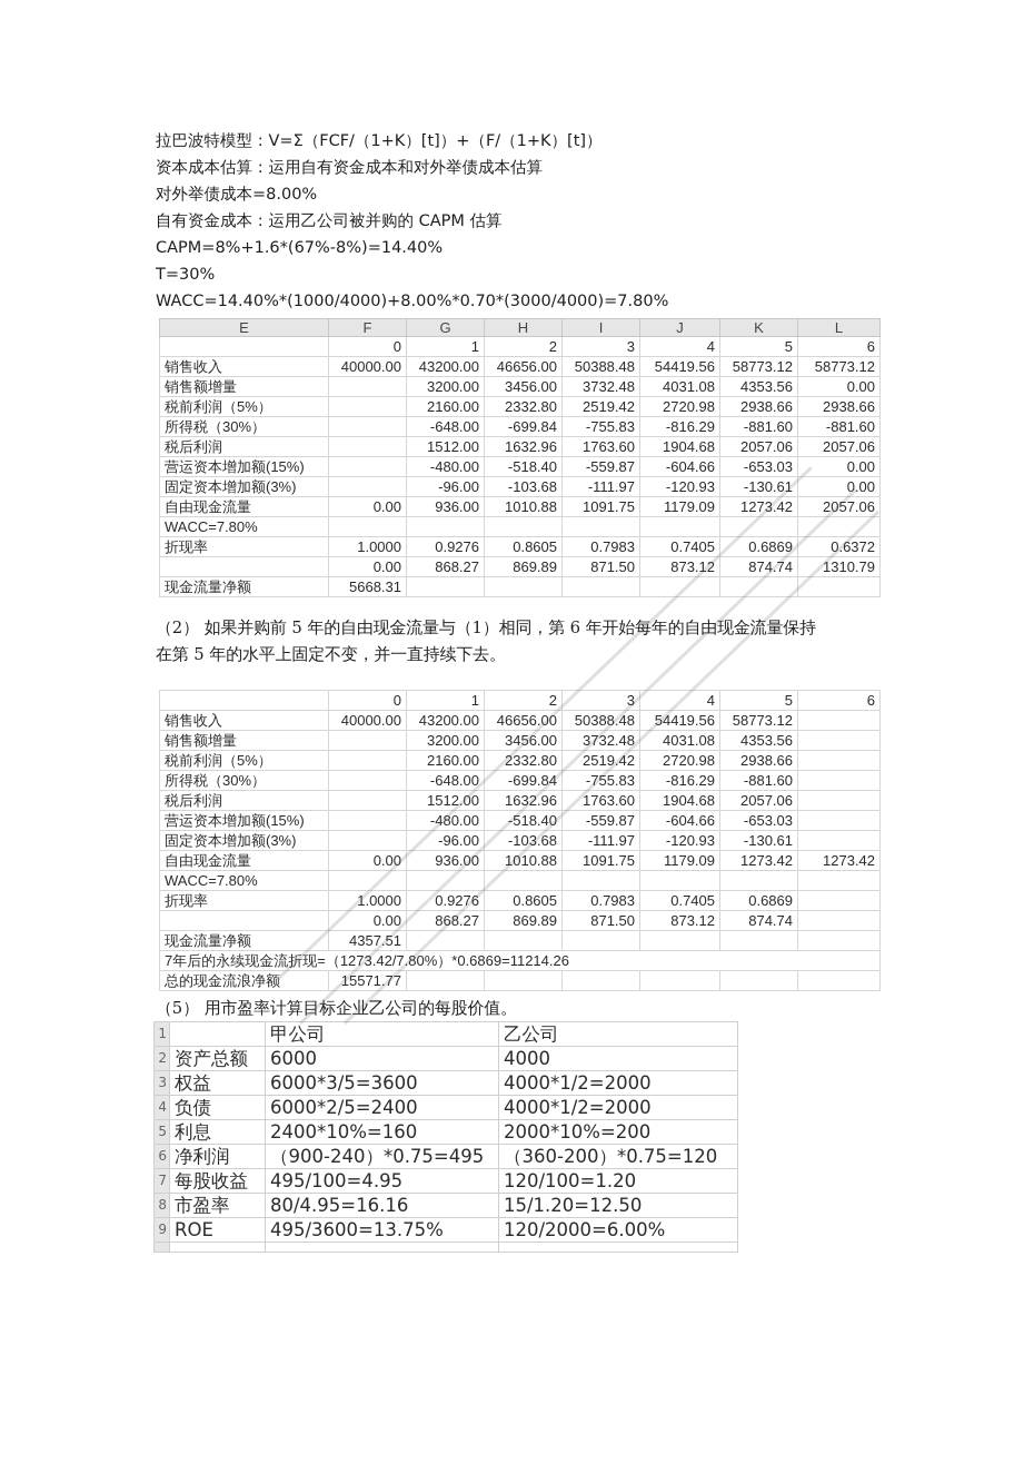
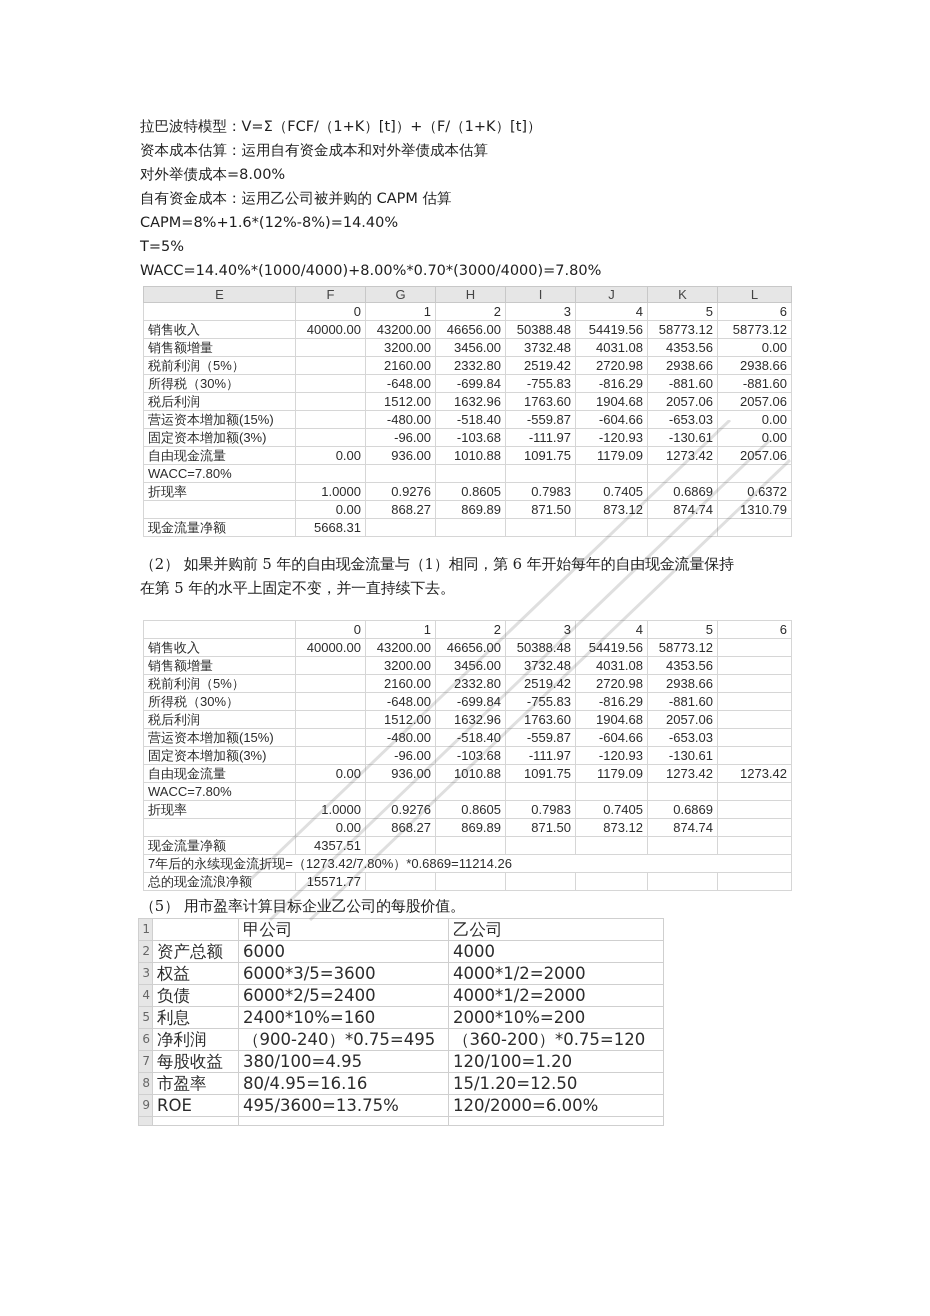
  拉巴波特模型：V=Σ（FCF/（1+K）[t]）+（F/（1+K）[t]）
  资本成本估算：运用自有资金成本和对外举债成本估算
  对外举债成本=8.00%
  自有资金成本：运用乙公司被并购的 CAPM 估算
- CAPM=8%+1.6*(67%-8%)=14.40%
+ CAPM=8%+1.6*(12%-8%)=14.40%
- T=30%
+ T=5%
  WACC=14.40%*(1000/4000)+8.00%*0.70*(3000/4000)=7.80%
  E	F	G	H	I	J	K	L
  	0	1	2	3	4	5	6
  销售收入	40000.00	43200.00	46656.00	50388.48	54419.56	58773.12	58773.12
  销售额增量		3200.00	3456.00	3732.48	4031.08	4353.56	0.00
  税前利润（5%）		2160.00	2332.80	2519.42	2720.98	2938.66	2938.66
  所得税（30%）		-648.00	-699.84	-755.83	-816.29	-881.60	-881.60
  税后利润		1512.00	1632.96	1763.60	1904.68	2057.06	2057.06
  营运资本增加额(15%)		-480.00	-518.40	-559.87	-604.66	-653.03	0.00
  固定资本增加额(3%)		-96.00	-103.68	-111.97	-120.93	-130.61	0.00
  自由现金流量	0.00	936.00	1010.88	1091.75	1179.09	1273.42	2057.06
  WACC=7.80%
  折现率	1.0000	0.9276	0.8605	0.7983	0.7405	0.6869	0.6372
  	0.00	868.27	869.89	871.50	873.12	874.74	1310.79
  现金流量净额	5668.31
  （2） 如果并购前 5 年的自由现金流量与（1）相同，第 6 年开始每年的自由现金流量保持
  在第 5 年的水平上固定不变，并一直持续下去。
  	0	1	2	3	4	5	6
  销售收入	40000.00	43200.00	46656.00	50388.48	54419.56	58773.12
  销售额增量		3200.00	3456.00	3732.48	4031.08	4353.56
  税前利润（5%）		2160.00	2332.80	2519.42	2720.98	2938.66
  所得税（30%）		-648.00	-699.84	-755.83	-816.29	-881.60
  税后利润		1512.00	1632.96	1763.60	1904.68	2057.06
  营运资本增加额(15%)		-480.00	-518.40	-559.87	-604.66	-653.03
  固定资本增加额(3%)		-96.00	-103.68	-111.97	-120.93	-130.61
  自由现金流量	0.00	936.00	1010.88	1091.75	1179.09	1273.42	1273.42
  WACC=7.80%
  折现率	1.0000	0.9276	0.8605	0.7983	0.7405	0.6869
  	0.00	868.27	869.89	871.50	873.12	874.74
  现金流量净额	4357.51
  7年后的永续现金流折现=（1273.42/7.80%）*0.6869=11214.26
  总的现金流浪净额	15571.77
  （5） 用市盈率计算目标企业乙公司的每股价值。
  1		甲公司	乙公司
  2	资产总额	6000	4000
  3	权益	6000*3/5=3600	4000*1/2=2000
  4	负债	6000*2/5=2400	4000*1/2=2000
  5	利息	2400*10%=160	2000*10%=200
  6	净利润	（900-240）*0.75=495	（360-200）*0.75=120
- 7	每股收益	495/100=4.95	120/100=1.20
+ 7	每股收益	380/100=4.95	120/100=1.20
  8	市盈率	80/4.95=16.16	15/1.20=12.50
  9	ROE	495/3600=13.75%	120/2000=6.00%
